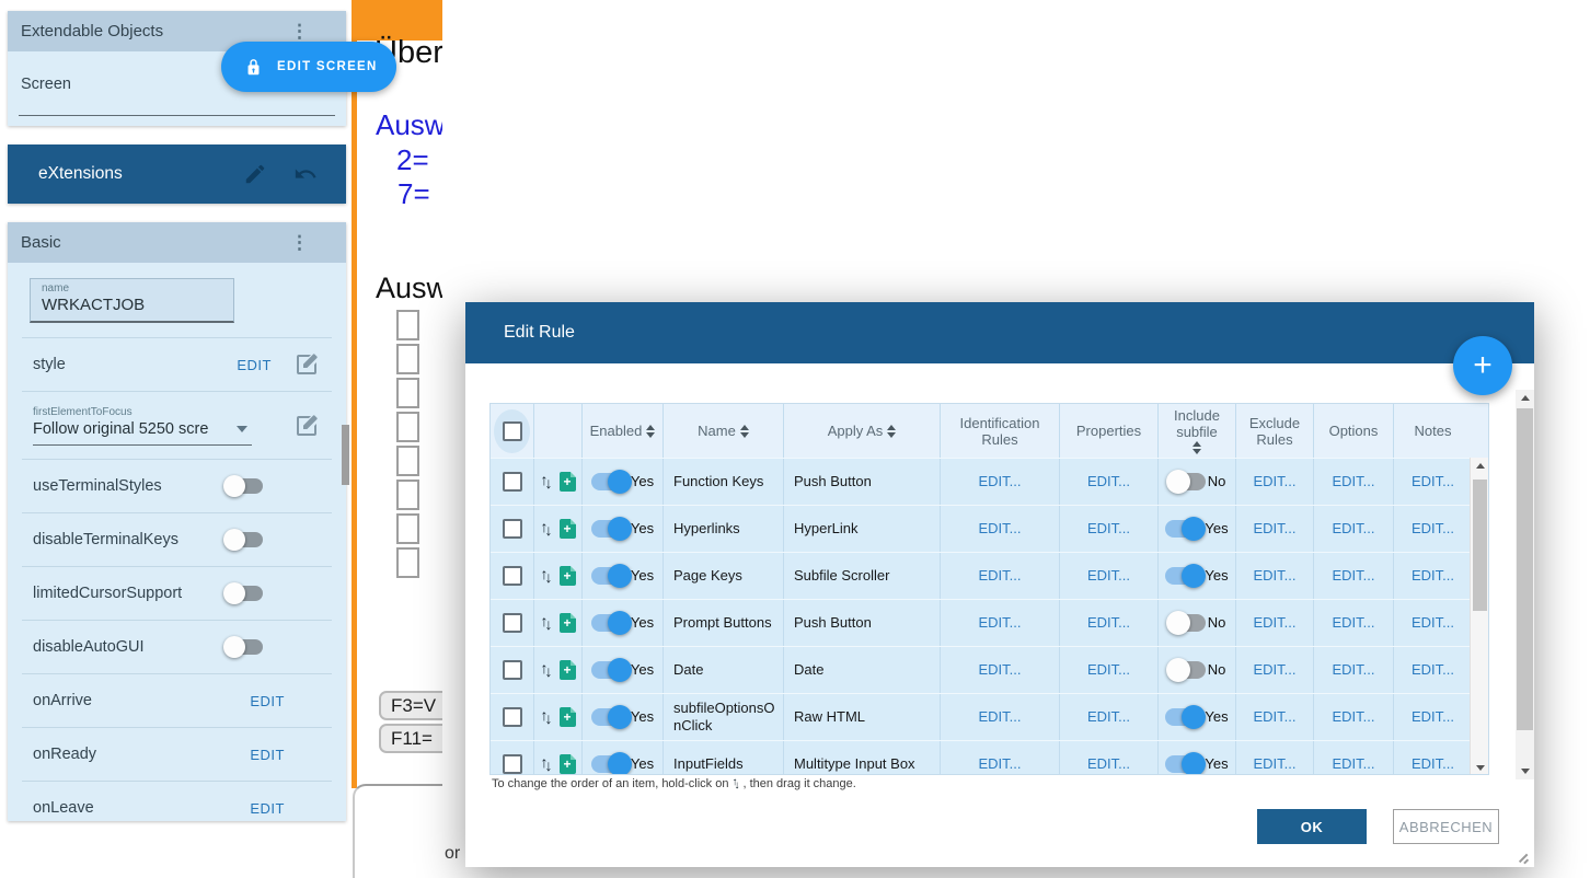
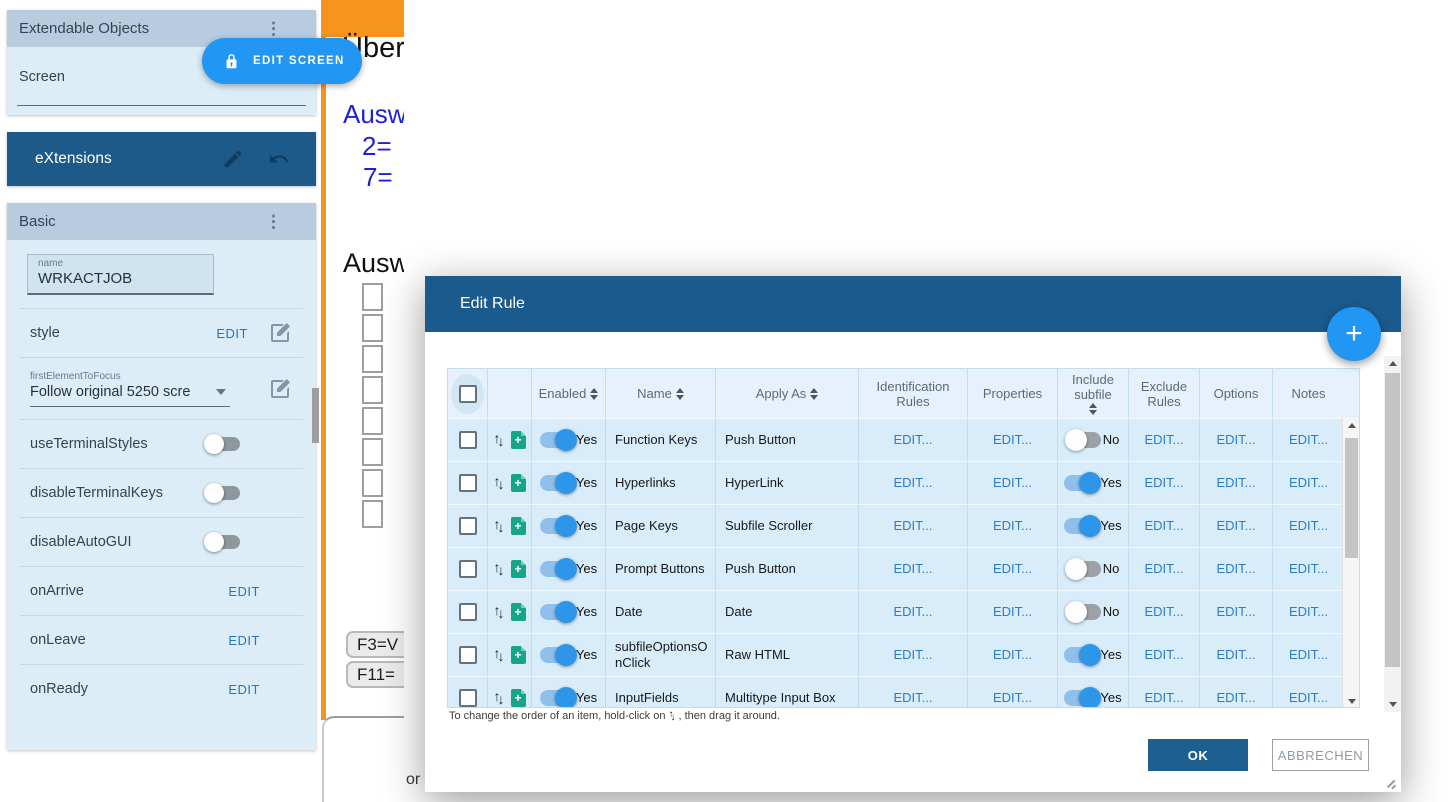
  Extendable Objects
  ⋮
  Screen
  eXtensions
  Basic
  ⋮
  name
  WRKACTJOB
  style
  EDIT
  firstElementToFocus
  Follow original 5250 scre
  useTerminalStyles
  disableTerminalKeys
- limitedCursorSupport
  disableAutoGUI
  onArrive
  EDIT
- onReady
+ onLeave
  EDIT
- onLeave
+ onReady
  EDIT
  ber
  Ausw
  2=
  7=
  Ausw
  F3=V
  F11=
  or
  EDIT SCREEN
  Edit Rule
  +
  Enabled
  Name
  Apply As
  Identification Rules
  Properties
  Include subfile
  Exclude Rules
  Options
  Notes
  ↑↓
  +
  Yes
  Function Keys
  Push Button
  EDIT...
  EDIT...
  No
  EDIT...
  EDIT...
  EDIT...
  ↑↓
  +
  Yes
  Hyperlinks
  HyperLink
  EDIT...
  EDIT...
  Yes
  EDIT...
  EDIT...
  EDIT...
  ↑↓
  +
  Yes
  Page Keys
  Subfile Scroller
  EDIT...
  EDIT...
  Yes
  EDIT...
  EDIT...
  EDIT...
  ↑↓
  +
  Yes
  Prompt Buttons
  Push Button
  EDIT...
  EDIT...
  No
  EDIT...
  EDIT...
  EDIT...
  ↑↓
  +
  Yes
  Date
  Date
  EDIT...
  EDIT...
  No
  EDIT...
  EDIT...
  EDIT...
  ↑↓
  +
  Yes
  subfileOptionsOnClick
  Raw HTML
  EDIT...
  EDIT...
  Yes
  EDIT...
  EDIT...
  EDIT...
  ↑↓
  +
  Yes
  InputFields
  Multitype Input Box
  EDIT...
  EDIT...
  Yes
  EDIT...
  EDIT...
  EDIT...
  To change the order of an item, hold-click on
  ↑↓
- , then drag it change.
+ , then drag it around.
  OK
  ABBRECHEN
